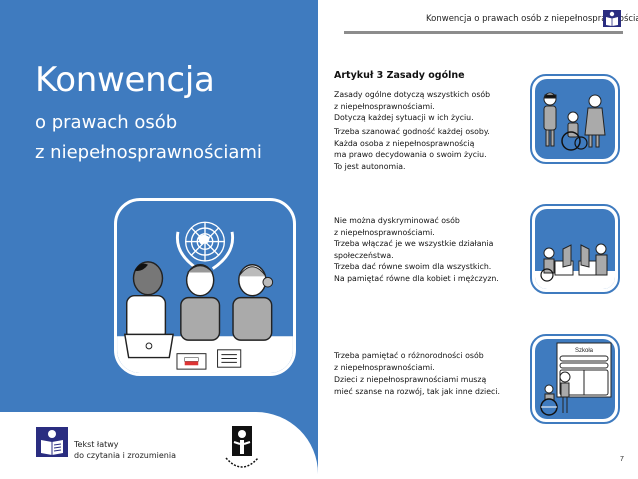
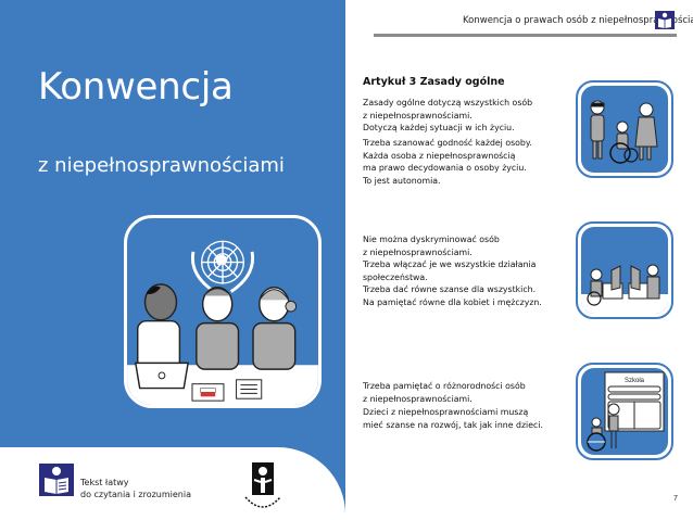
  Konwencja
- o prawach osób
  z niepełnosprawnościami
  Tekst łatwy
  do czytania i zrozumienia
  Konwencja o prawach osób z niepełnosprości
  Artykuł 3 Zasady ogólne
  Zasady ogólne dotyczą wszystkich osób
  z niepełnosprawnościami.
  Dotyczą każdej sytuacji w ich życiu.
  Trzeba szanować godność każdej osoby.
  Każda osoba z niepełnosprawnością
- ma prawo decydowania o swoim życiu.
+ ma prawo decydowania o osoby życiu.
  To jest autonomia.
  Nie można dyskryminować osób
  z niepełnosprawnościami.
  Trzeba włączać je we wszystkie działania
  społeczeństwa.
- Trzeba dać równe swoim dla wszystkich.
+ Trzeba dać równe szanse dla wszystkich.
  Na pamiętać równe dla kobiet i mężczyzn.
  Trzeba pamiętać o różnorodności osób
  z niepełnosprawnościami.
  Dzieci z niepełnosprawnościami muszą
  mieć szanse na rozwój, tak jak inne dzieci.
